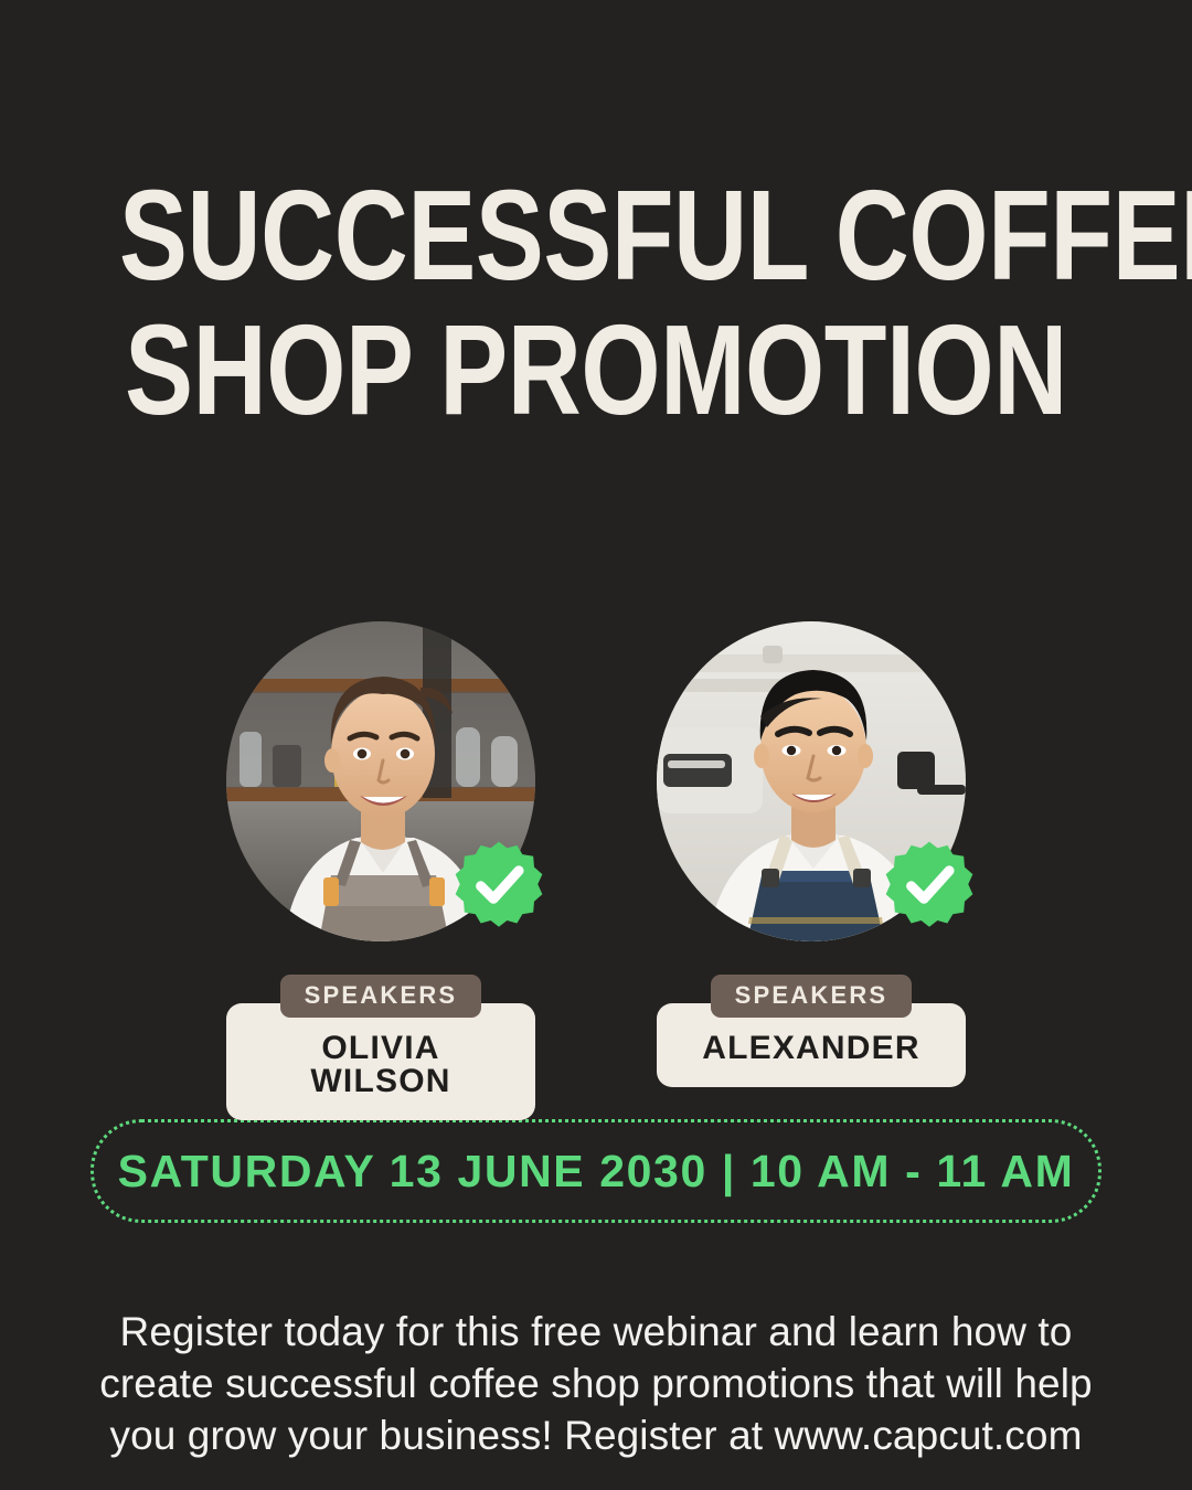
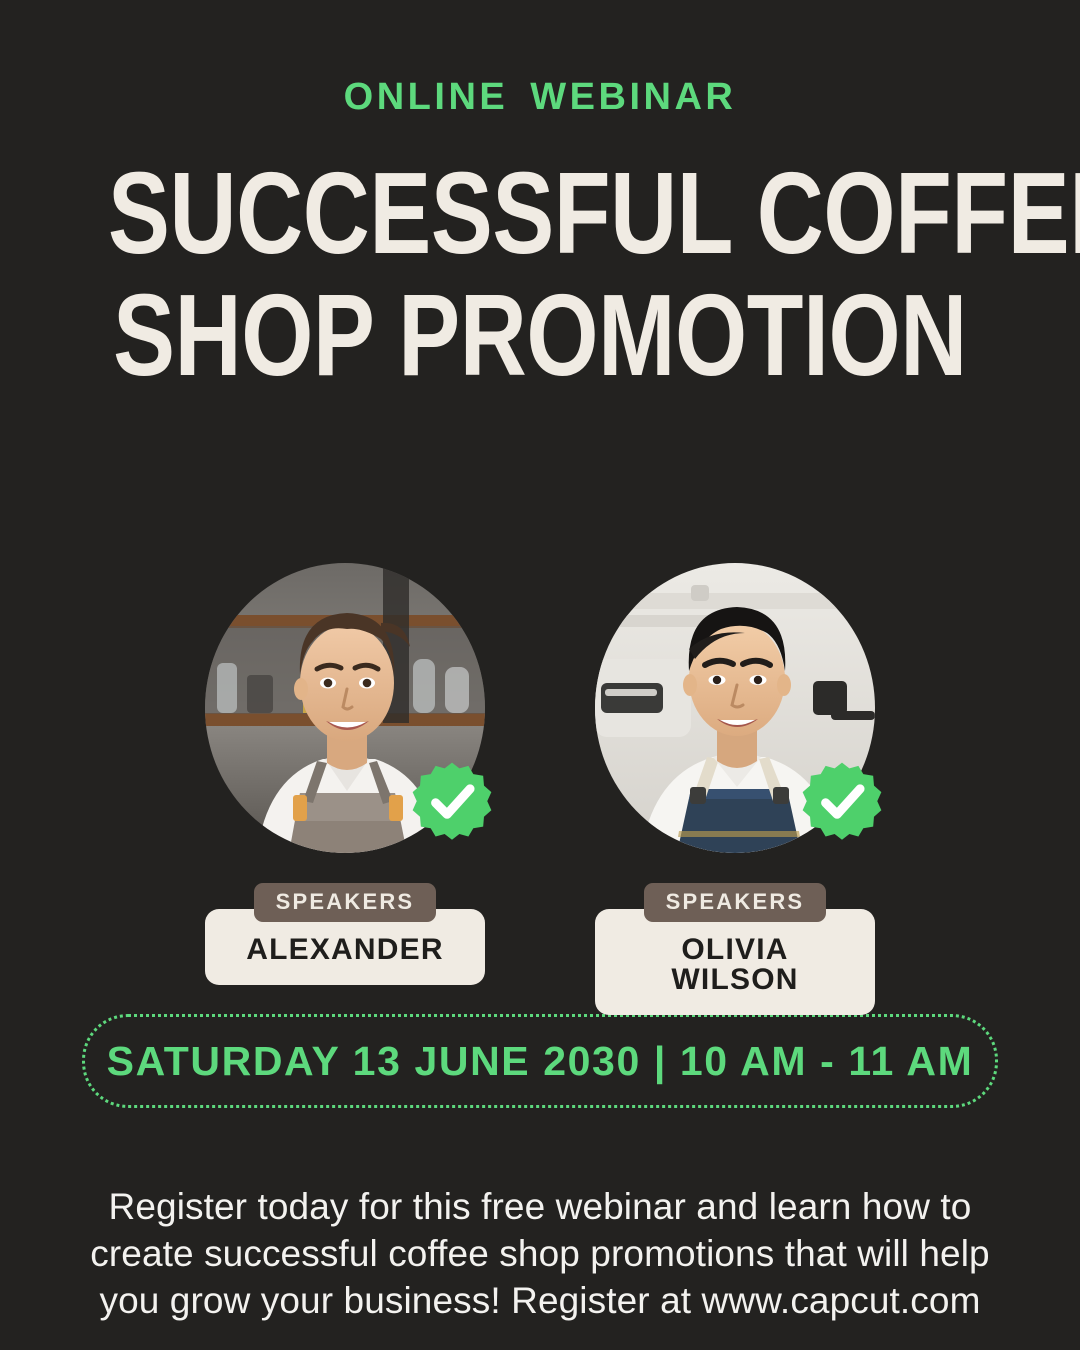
+ ONLINE WEBINAR
  SUCCESSFUL COFFE
  SHOP PROMOTION
  SPEAKERS
- OLIVIA WILSON
+ ALEXANDER
  SPEAKERS
- ALEXANDER
+ OLIVIA WILSON
  SATURDAY 13 JUNE 2030 | 10 AM - 11 AM
  Register today for this free webinar and learn how to create successful coffee shop promotions that will help you grow your business! Register at www.capcut.com
